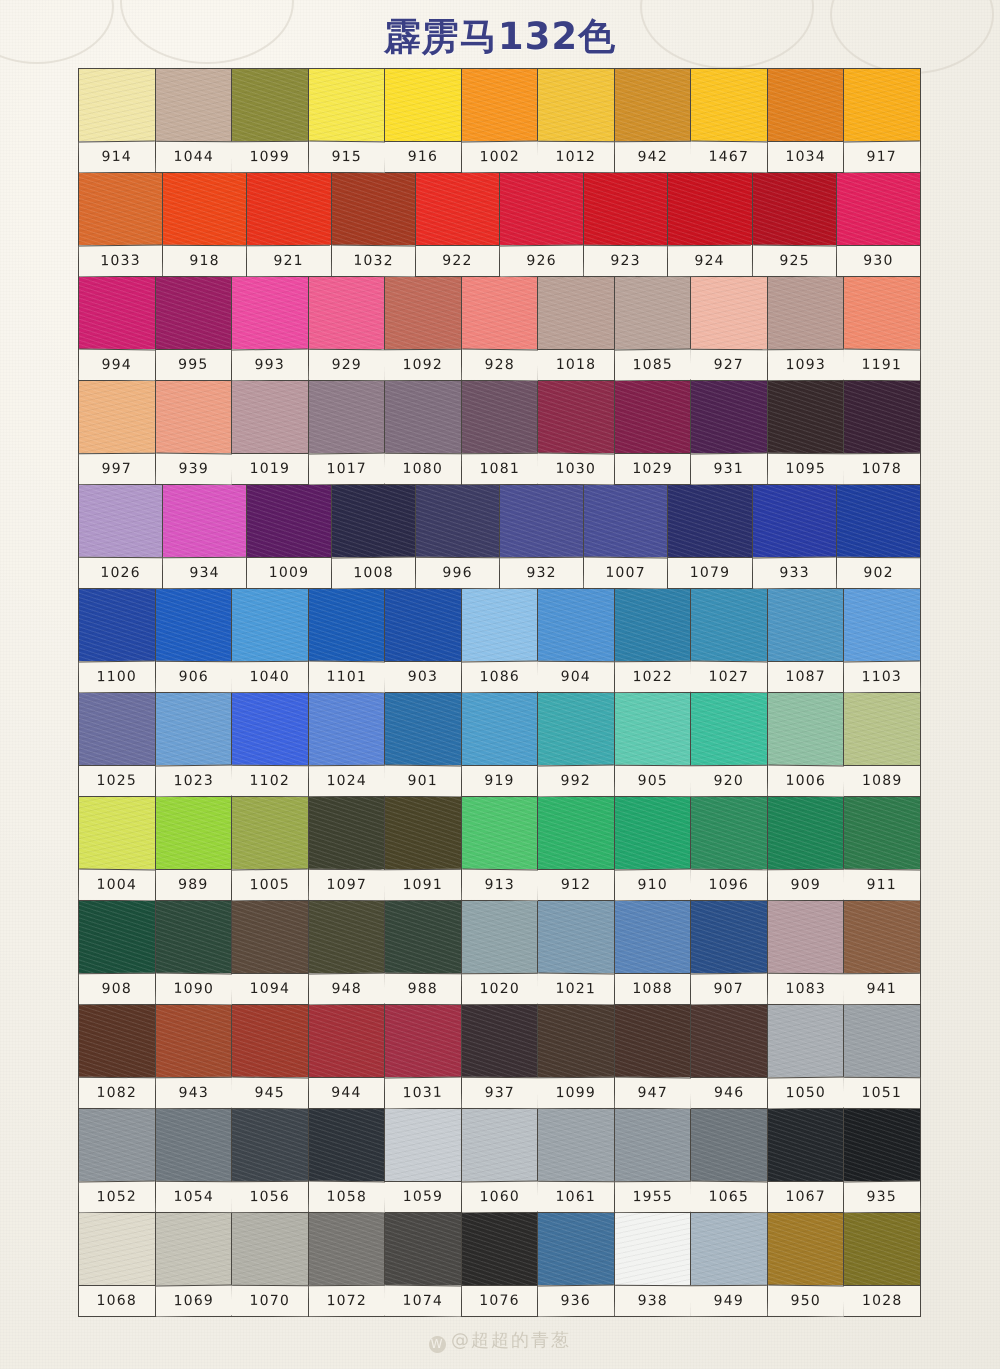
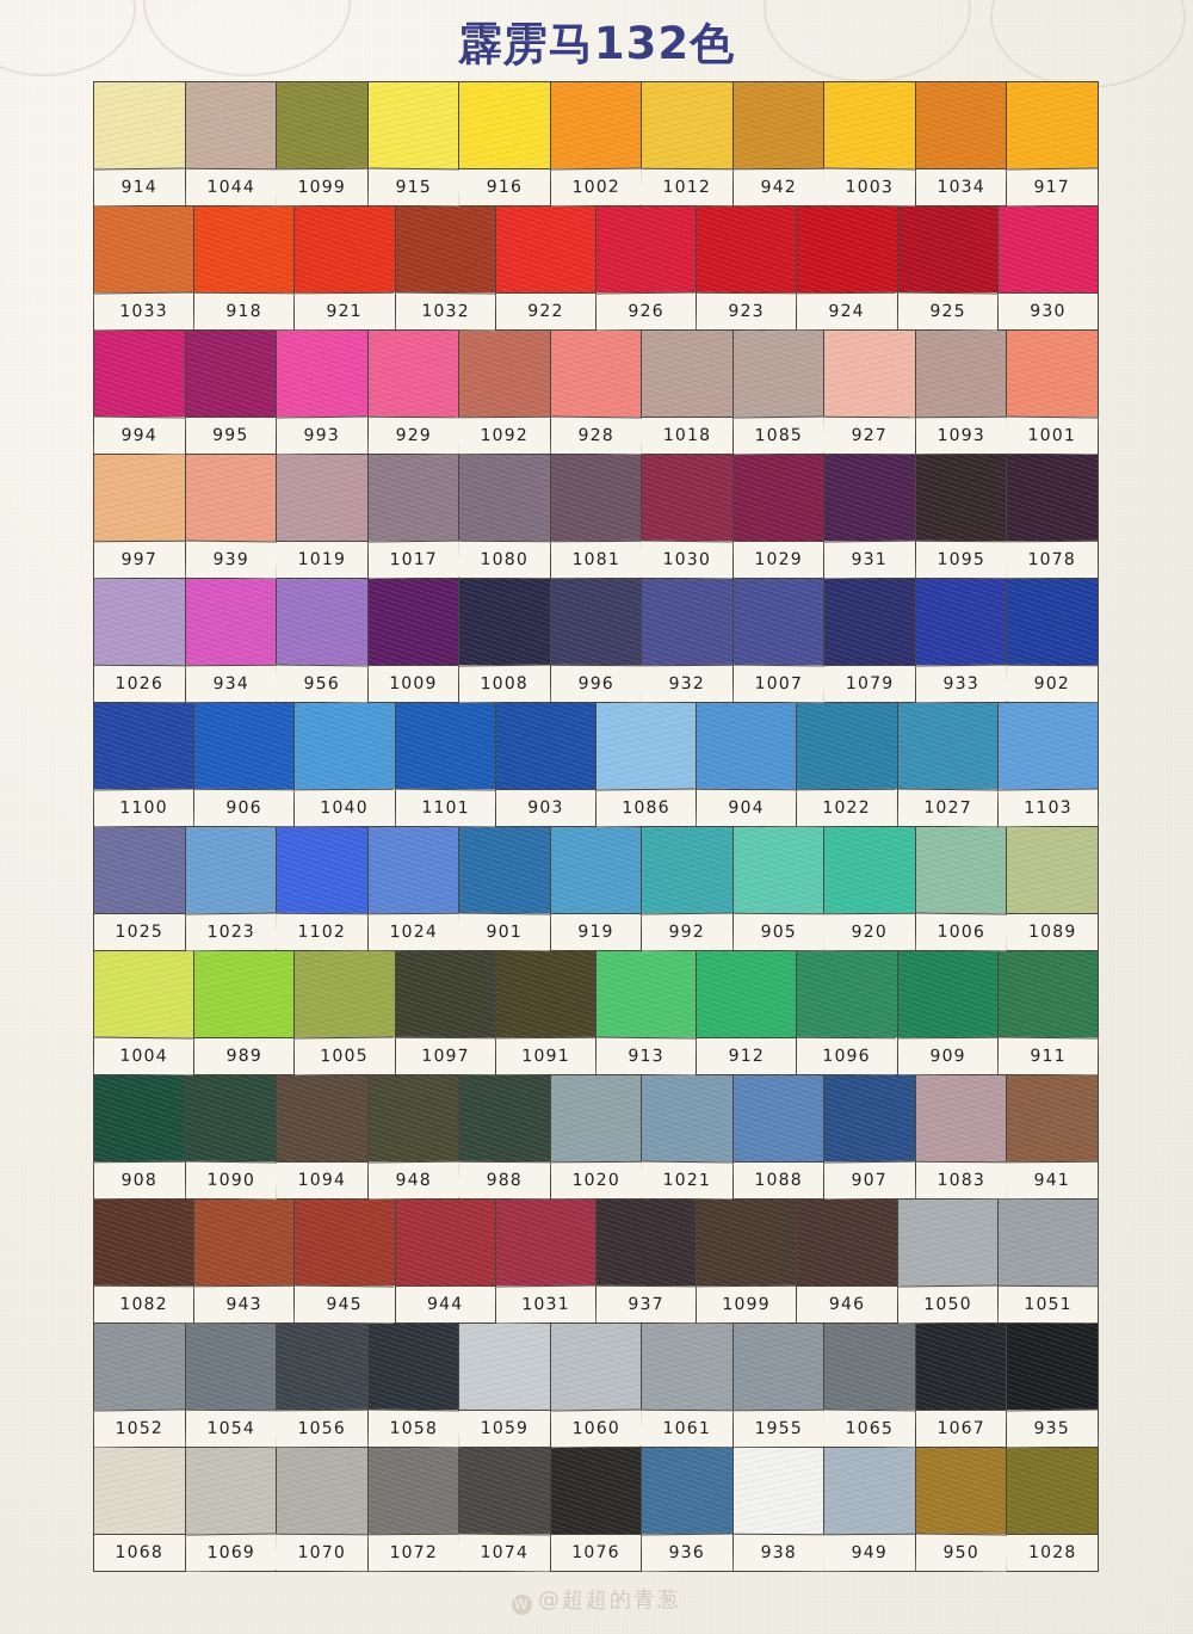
  霹雳马132色
  914
  1044
  1099
  915
  916
  1002
  1012
  942
- 1467
+ 1003
  1034
  917
  1033
  918
  921
  1032
  922
  926
  923
  924
  925
  930
  994
  995
  993
  929
  1092
  928
  1018
  1085
  927
  1093
- 1191
+ 1001
  997
  939
  1019
  1017
  1080
  1081
  1030
  1029
  931
  1095
  1078
  1026
  934
+ 956
  1009
  1008
  996
  932
  1007
  1079
  933
  902
  1100
  906
  1040
  1101
  903
  1086
  904
  1022
  1027
- 1087
  1103
  1025
  1023
  1102
  1024
  901
  919
  992
  905
  920
  1006
  1089
  1004
  989
  1005
  1097
  1091
  913
  912
- 910
  1096
  909
  911
  908
  1090
  1094
  948
  988
  1020
  1021
  1088
  907
  1083
  941
  1082
  943
  945
  944
  1031
  937
  1099
- 947
  946
  1050
  1051
  1052
  1054
  1056
  1058
  1059
  1060
  1061
  1955
  1065
  1067
  935
  1068
  1069
  1070
  1072
  1074
  1076
  936
  938
  949
  950
  1028
  W @超超的青葱
